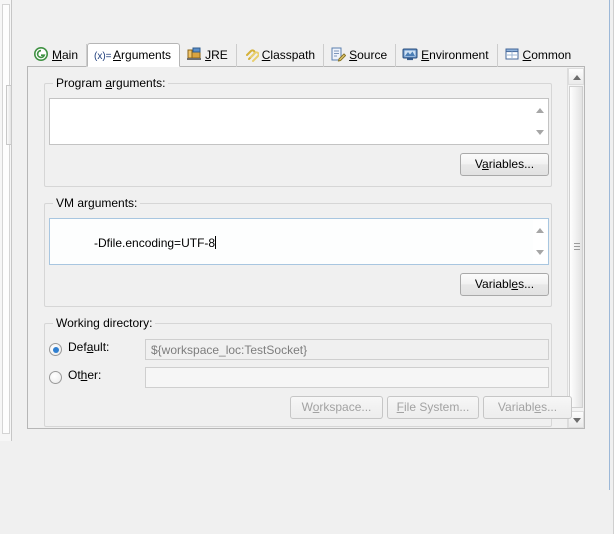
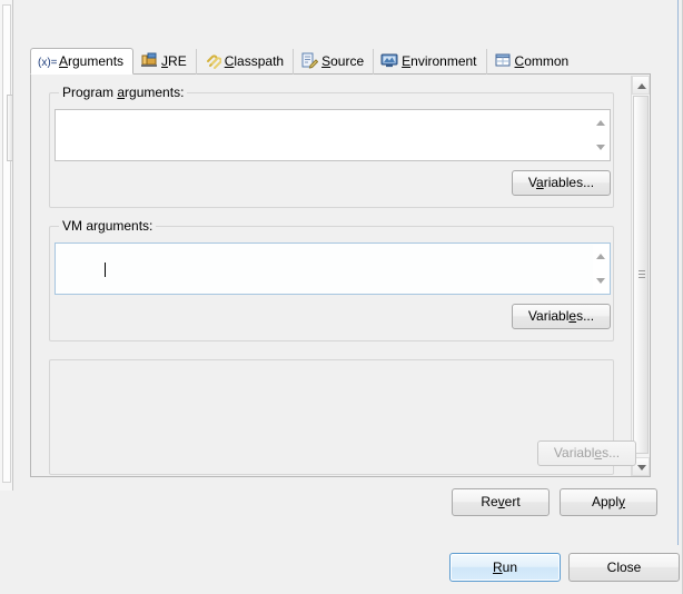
- Main
  (x)=
  Arguments JRE Classpath Source Environment Common
  Program arguments:
  Variables...
  VM arguments:
- -Dfile.encoding=UTF-8
  Variables...
- Working directory:
- Default:
- ${workspace_loc:TestSocket}
- Other:
- Workspace...
- File System...
  Variables...
+ Revert
+ Apply
+ Run
+ Close
